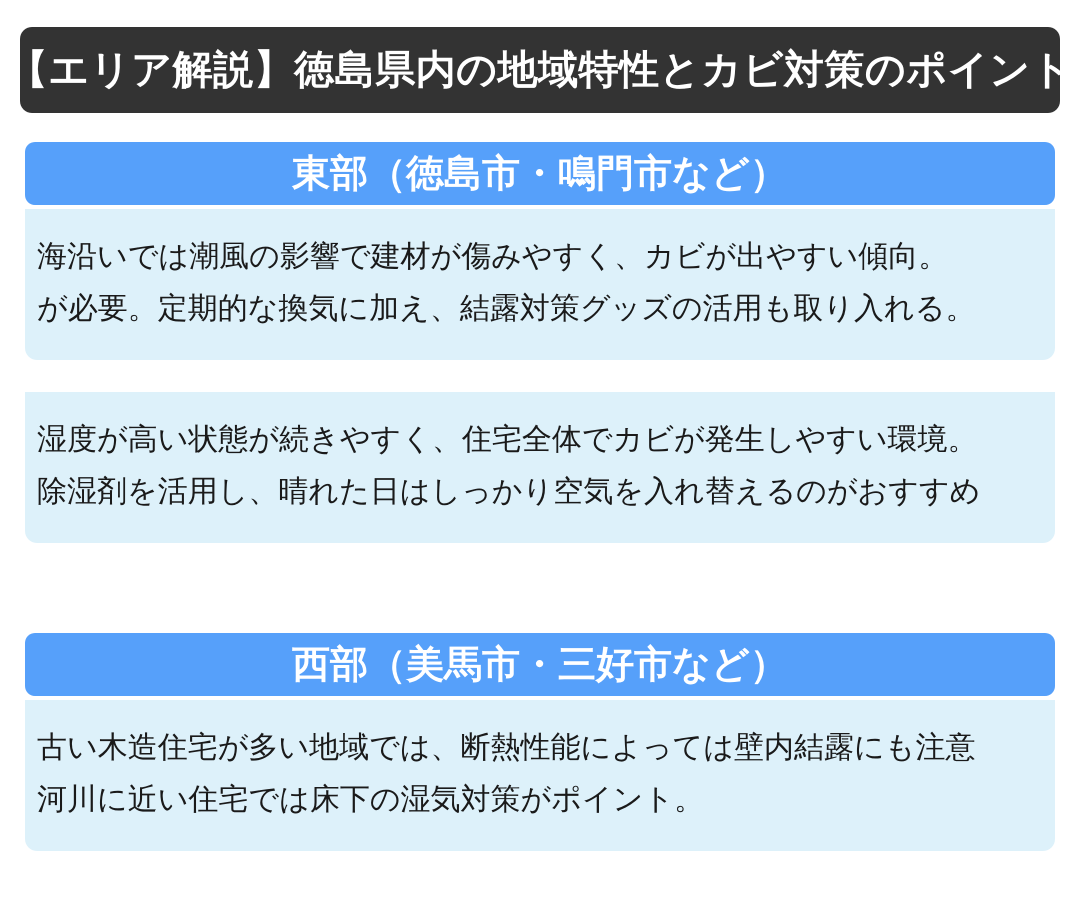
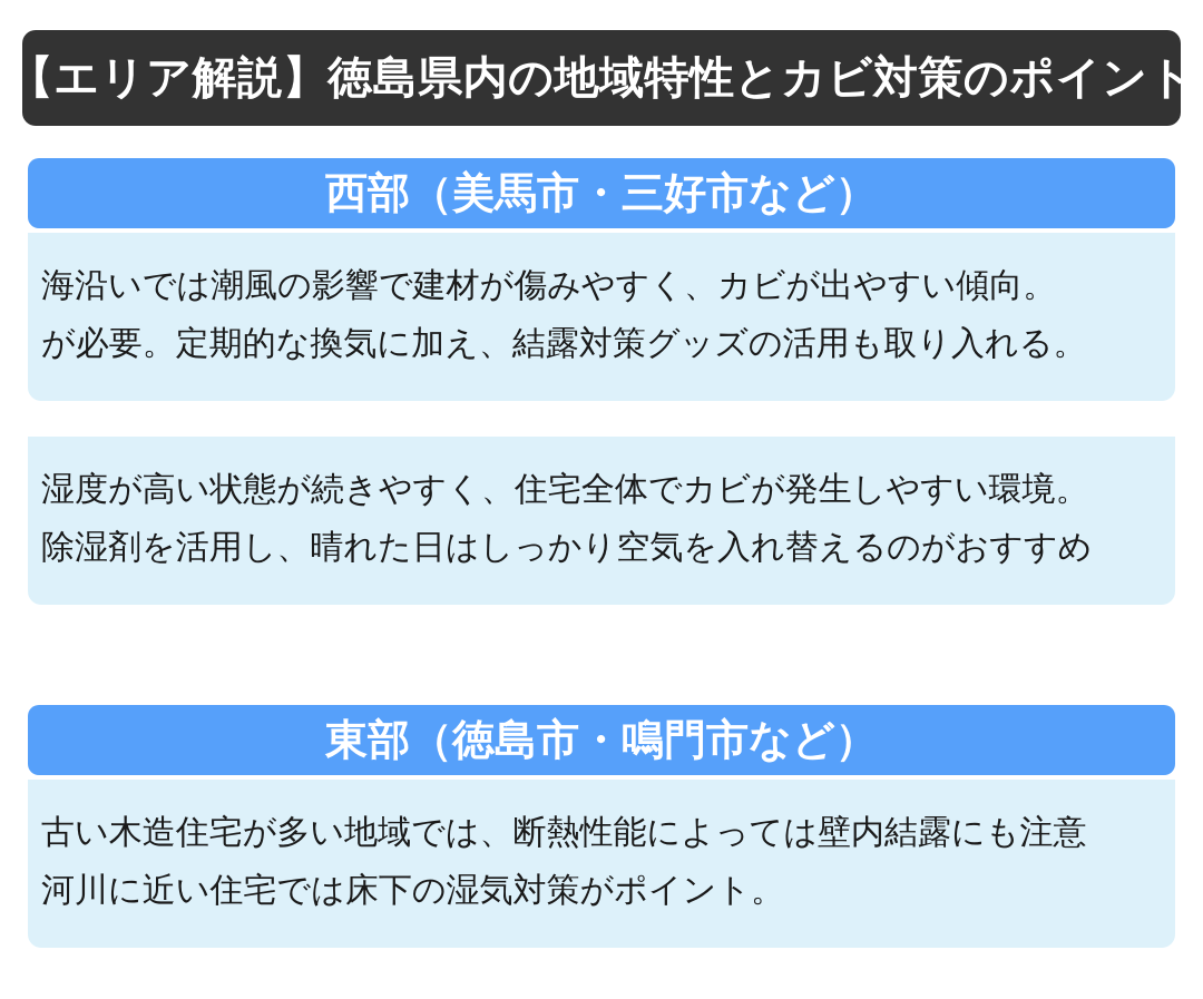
  【エリア解説】徳島県内の地域特性とカビ対策のポイント
- 東部（徳島市・鳴門市など）
+ 西部（美馬市・三好市など）
  海沿いでは潮風の影響で建材が傷みやすく、カビが出やすい傾向。
  が必要。定期的な換気に加え、結露対策グッズの活用も取り入れる。
  湿度が高い状態が続きやすく、住宅全体でカビが発生しやすい環境。
  除湿剤を活用し、晴れた日はしっかり空気を入れ替えるのがおすすめ
- 西部（美馬市・三好市など）
+ 東部（徳島市・鳴門市など）
  古い木造住宅が多い地域では、断熱性能によっては壁内結露にも注意
  河川に近い住宅では床下の湿気対策がポイント。
